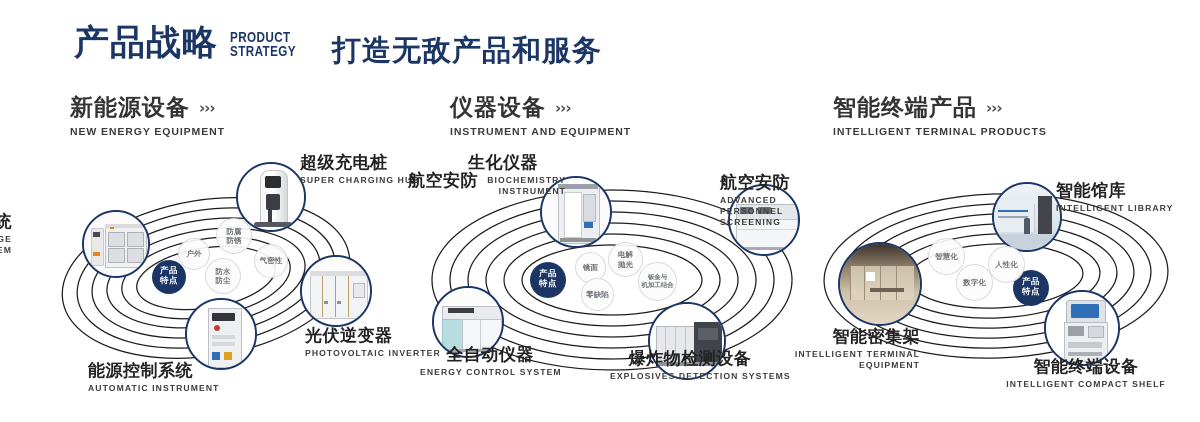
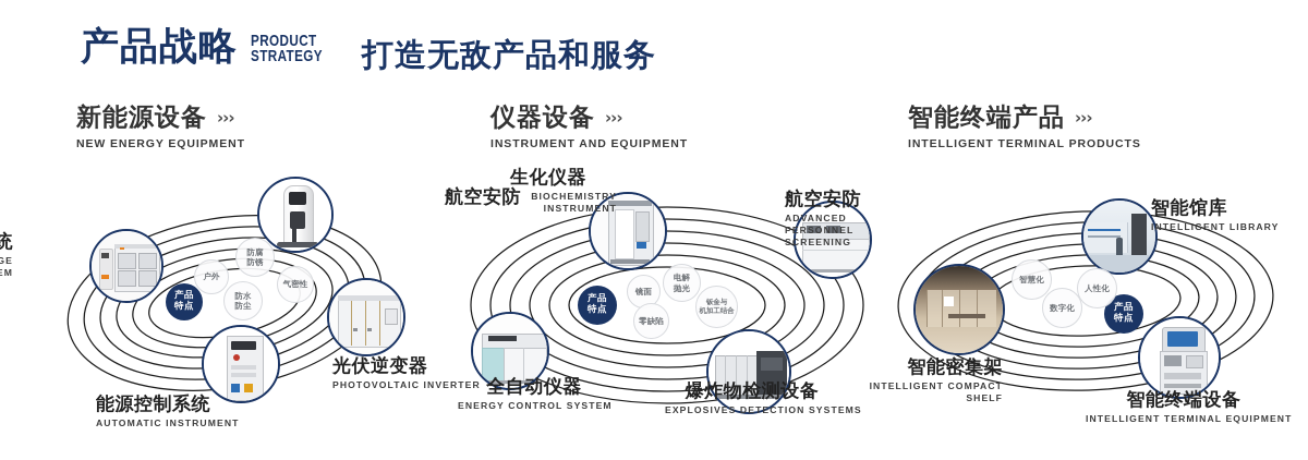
  产品战略
  PRODUCT
  STRATEGY
  打造无敌产品和服务
  新能源设备
  ›››
  NEW ENERGY EQUIPMENT
  仪器设备
  ›››
  INSTRUMENT AND EQUIPMENT
  智能终端产品
  ›››
  INTELLIGENT TERMINAL PRODUCTS
  产品
  特点
  户外
  防腐
  防锈
  防水
  防尘
  气密性
- 超级充电桩
- SUPER CHARGING HUB
  光伏逆变器
  PHOTOVOLTAIC INVERTE
  能源控制系统
  AUTOMATIC INSTRUMENT
  产品
  特点
  镜面
  电解
  抛光
  零缺陷
  钣金与
  机加工结合
  航空安防
  生化仪器
  BIOCHEMISTRY INSTRUMENT
  航空安防
  ADVANCED PERSONNEL SCREENING
  全自动仪器
  ENERGY CONTROL SYSTEM
  爆炸物检测设备
  EXPLOSIVES DETECTION SYSTEMS
  产品
  特点
  智慧化
  数字化
  人性化
  智能馆库
  INTELLIGENT LIBRARY
  智能密集架
- INTELLIGENT TERMINAL EQUIPMENT
+ INTELLIGENT COMPACT SHELF
  智能终端设备
- INTELLIGENT COMPACT SHELF
+ INTELLIGENT TERMINAL EQUIPMENT
